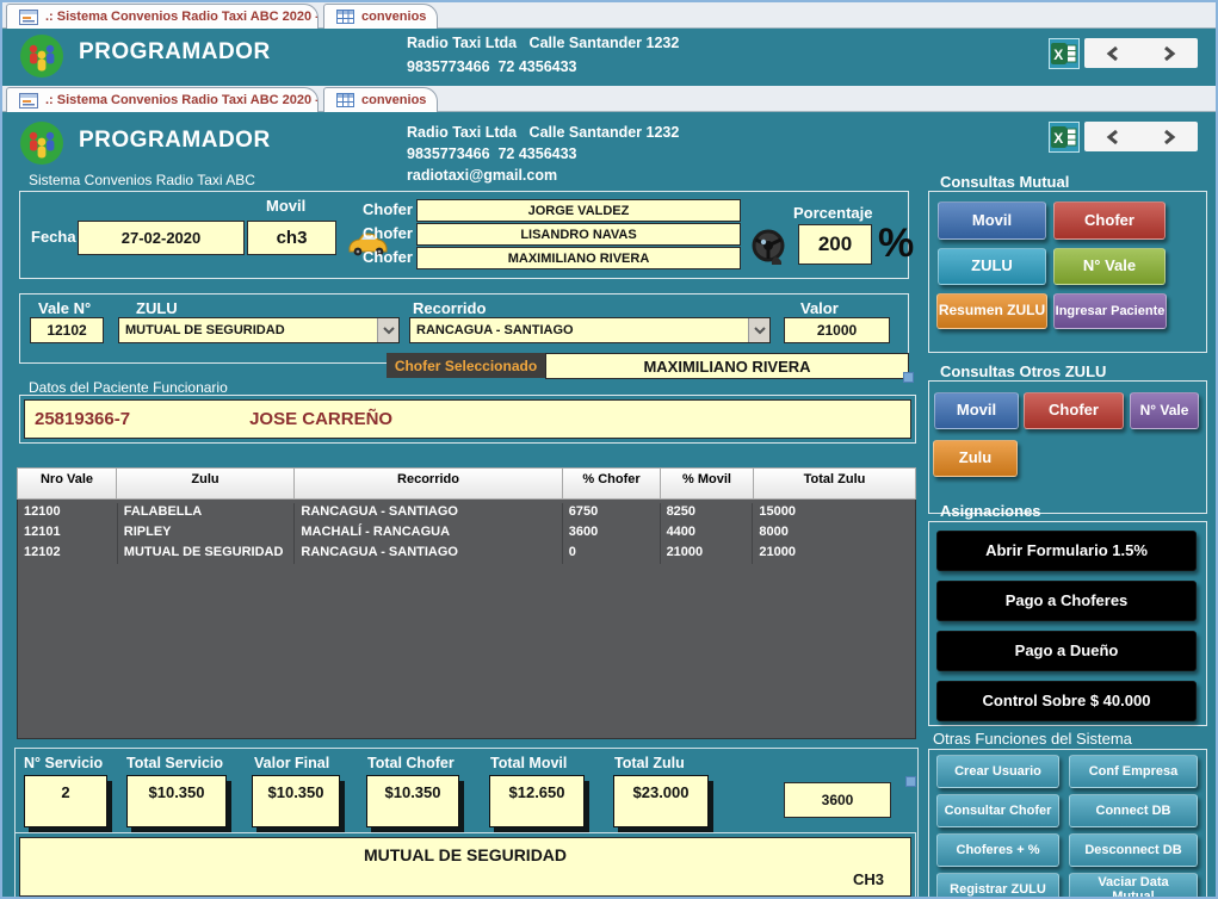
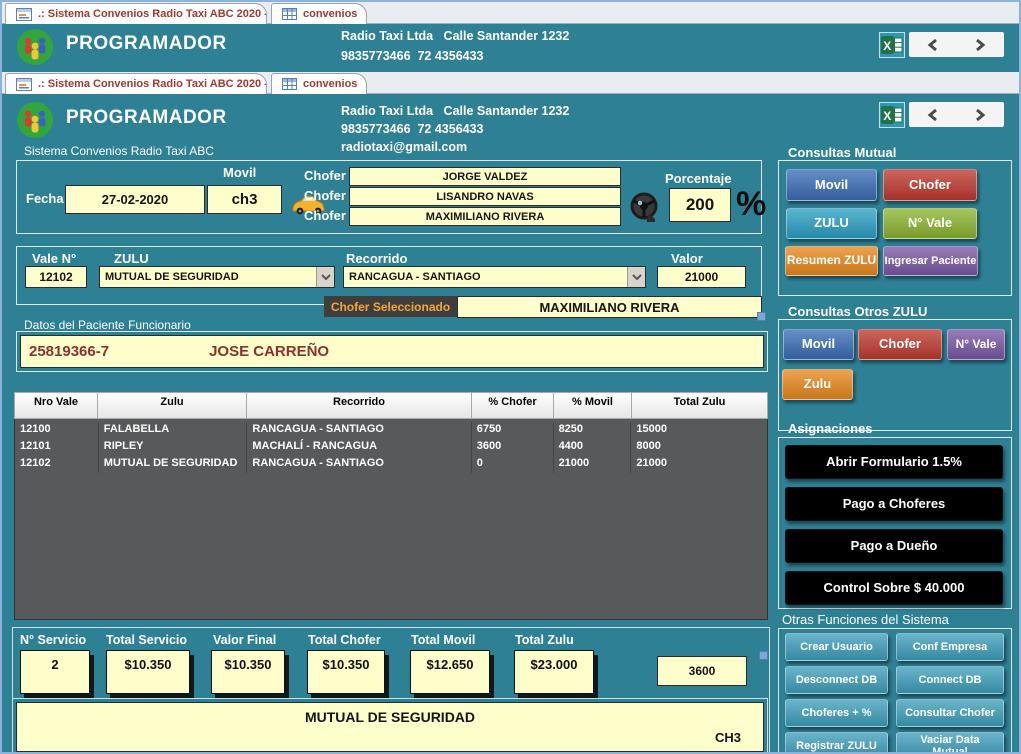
  .: Sistema Convenios Radio Taxi ABC 2020
  convenios
  PROGRAMADOR
  Radio Taxi Ltda Calle Santander 1232
  9835773466 72 4356433
  X
  .: Sistema Convenios Radio Taxi ABC 2020
  convenios
  PROGRAMADOR
  Radio Taxi Ltda Calle Santander 1232
  9835773466 72 4356433
  radiotaxi@gmail.com
  X
  Sistema Convenios Radio Taxi ABC
  Fecha
  27-02-2020
  Movil
  ch3
  Chofer
  Chofer
  Chofer
  JORGE VALDEZ
  LISANDRO NAVAS
  MAXIMILIANO RIVERA
  Porcentaje
  200
  %
  Vale N°
  12102
  ZULU
  MUTUAL DE SEGURIDAD
  Recorrido
  RANCAGUA - SANTIAGO
  Valor
  21000
  Chofer Seleccionado
  MAXIMILIANO RIVERA
  Datos del Paciente Funcionario
  25819366-7
  JOSE CARREÑO
  Nro Vale
  Zulu
  Recorrido
  % Chofer
  % Movil
  Total Zulu
  12100
  FALABELLA
  RANCAGUA - SANTIAGO
  6750
  8250
  15000
  12101
  RIPLEY
  MACHALÍ - RANCAGUA
  3600
  4400
  8000
  12102
  MUTUAL DE SEGURIDAD
  RANCAGUA - SANTIAGO
  0
  21000
  21000
  N° Servicio
  Total Servicio
  Valor Final
  Total Chofer
  Total Movil
  Total Zulu
  2
  $10.350
  $10.350
  $10.350
  $12.650
  $23.000
  3600
  MUTUAL DE SEGURIDAD
  CH3
  Consultas Mutual
  Movil
  Chofer
  ZULU
  N° Vale
  Resumen ZULU
  Ingresar Paciente
  Consultas Otros ZULU
  Movil
  Chofer
  N° Vale
  Zulu
  Asignaciones
  Abrir Formulario 1.5%
  Pago a Choferes
  Pago a Dueño
  Control Sobre $ 40.000
  Otras Funciones del Sistema
  Crear Usuario
  Conf Empresa
- Consultar Chofer
+ Desconnect DB
  Connect DB
  Choferes + %
- Desconnect DB
+ Consultar Chofer
  Registrar ZULU
